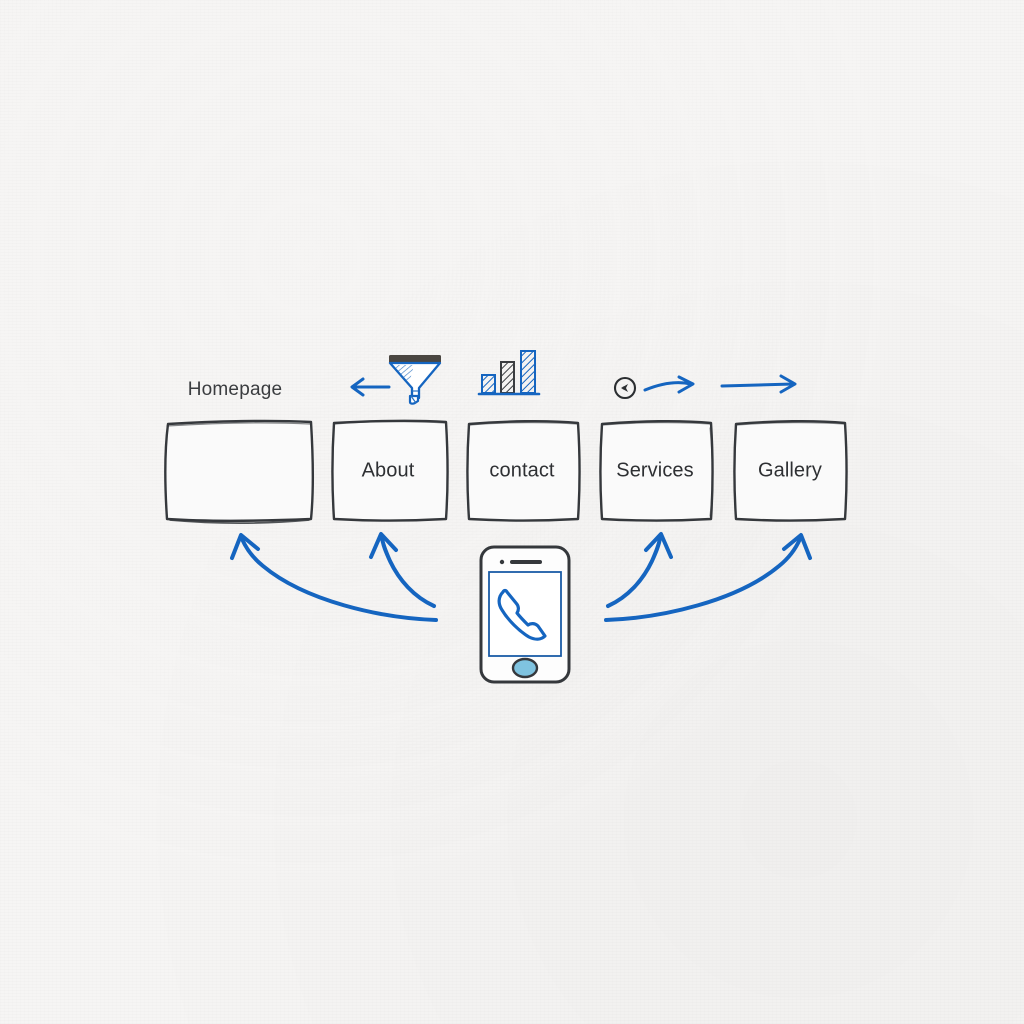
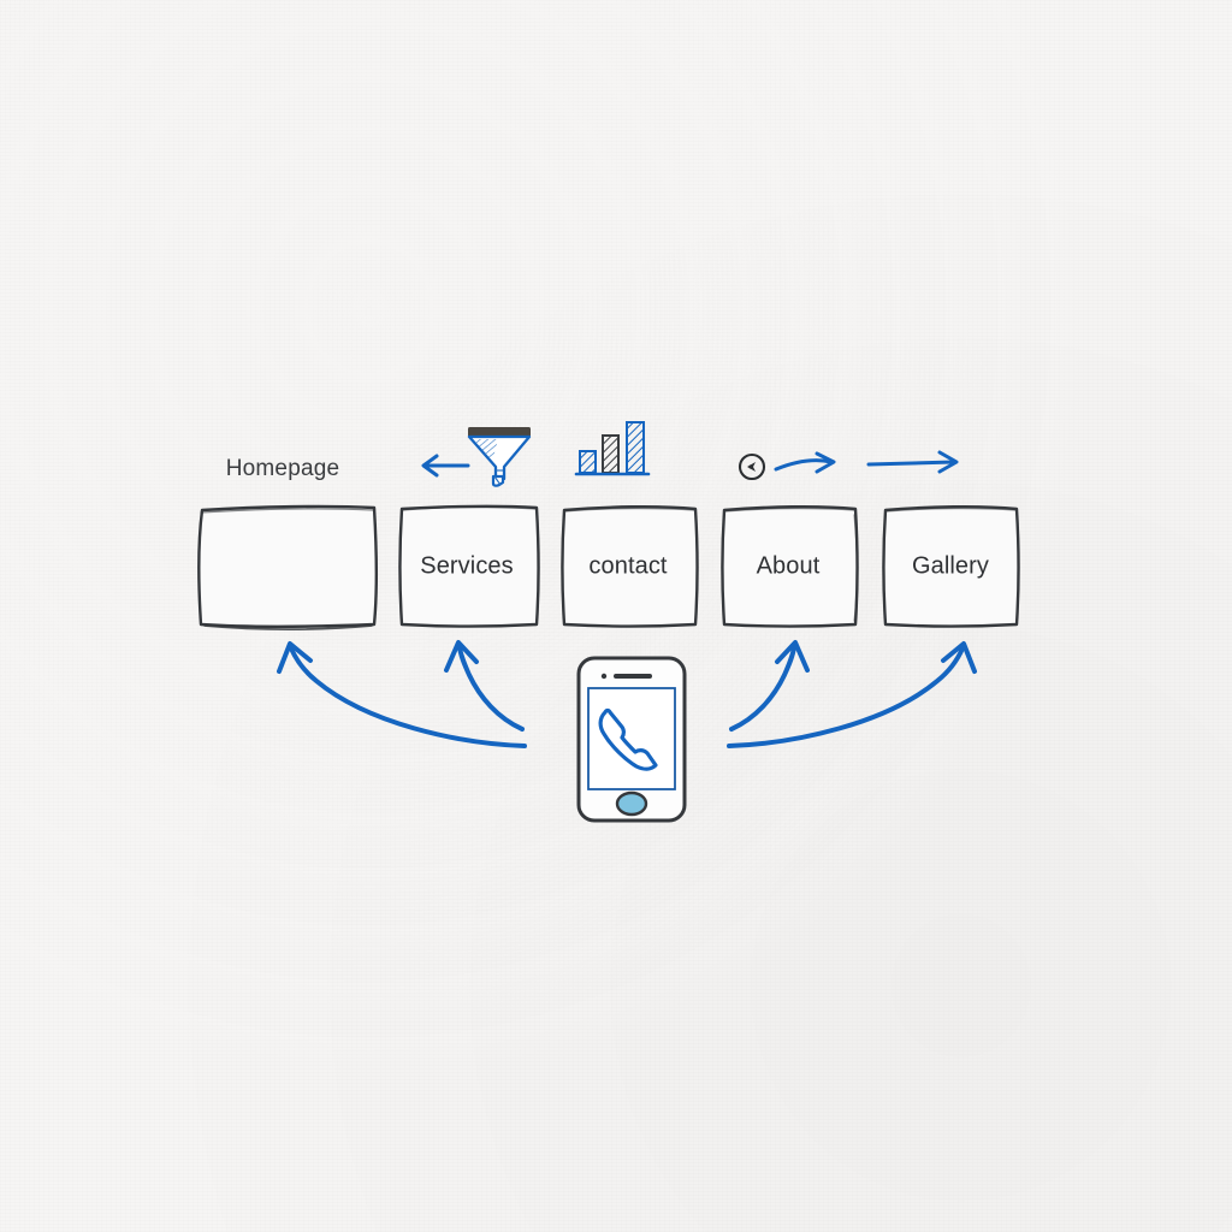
  Homepage
- About
+ Services
  contact
- Services
+ About
  Gallery
